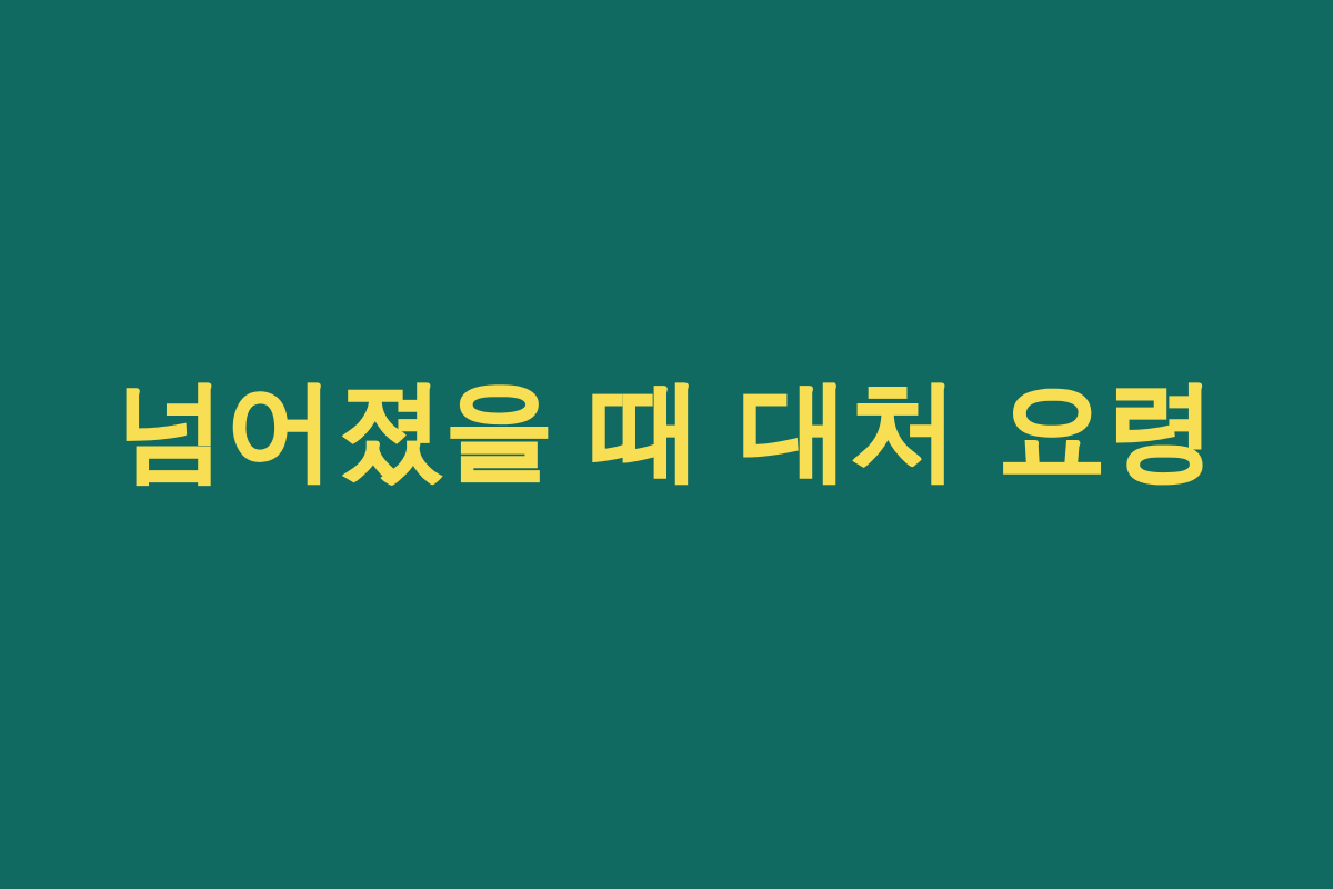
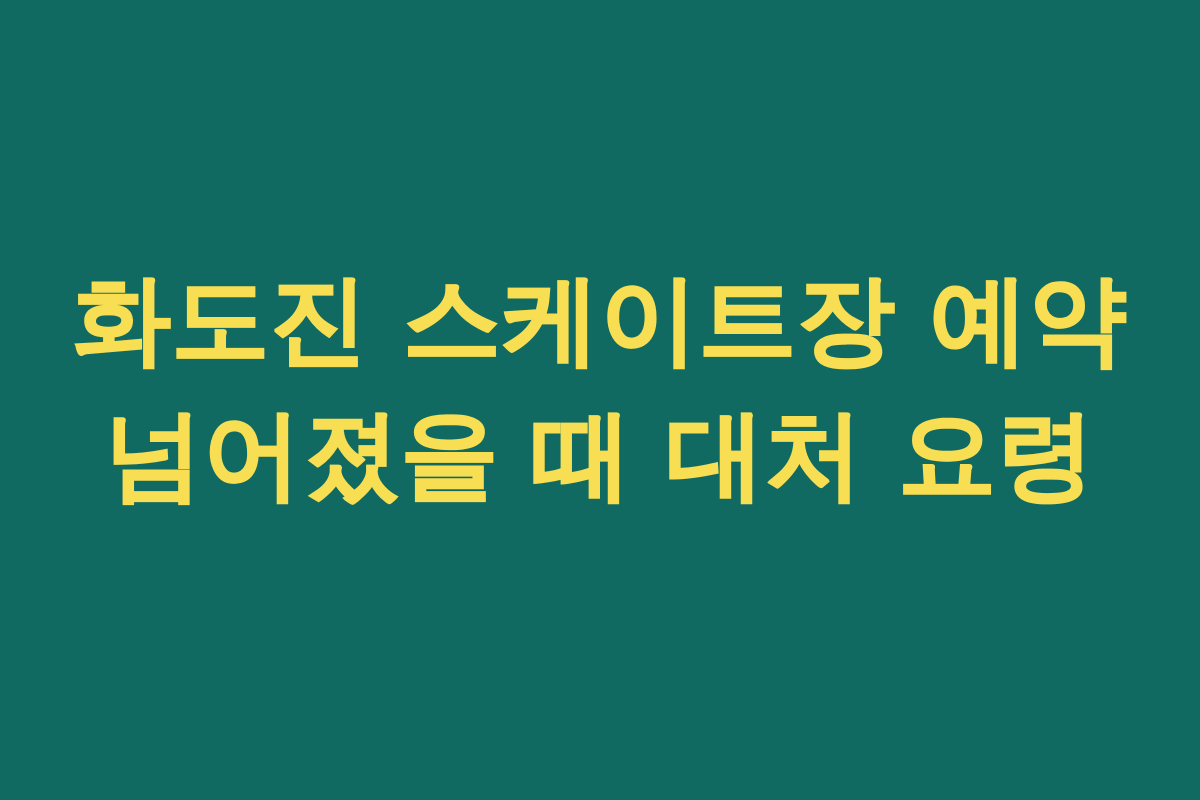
+ 화도진 스케이트장 예약
  넘어졌을 때 대처 요령
